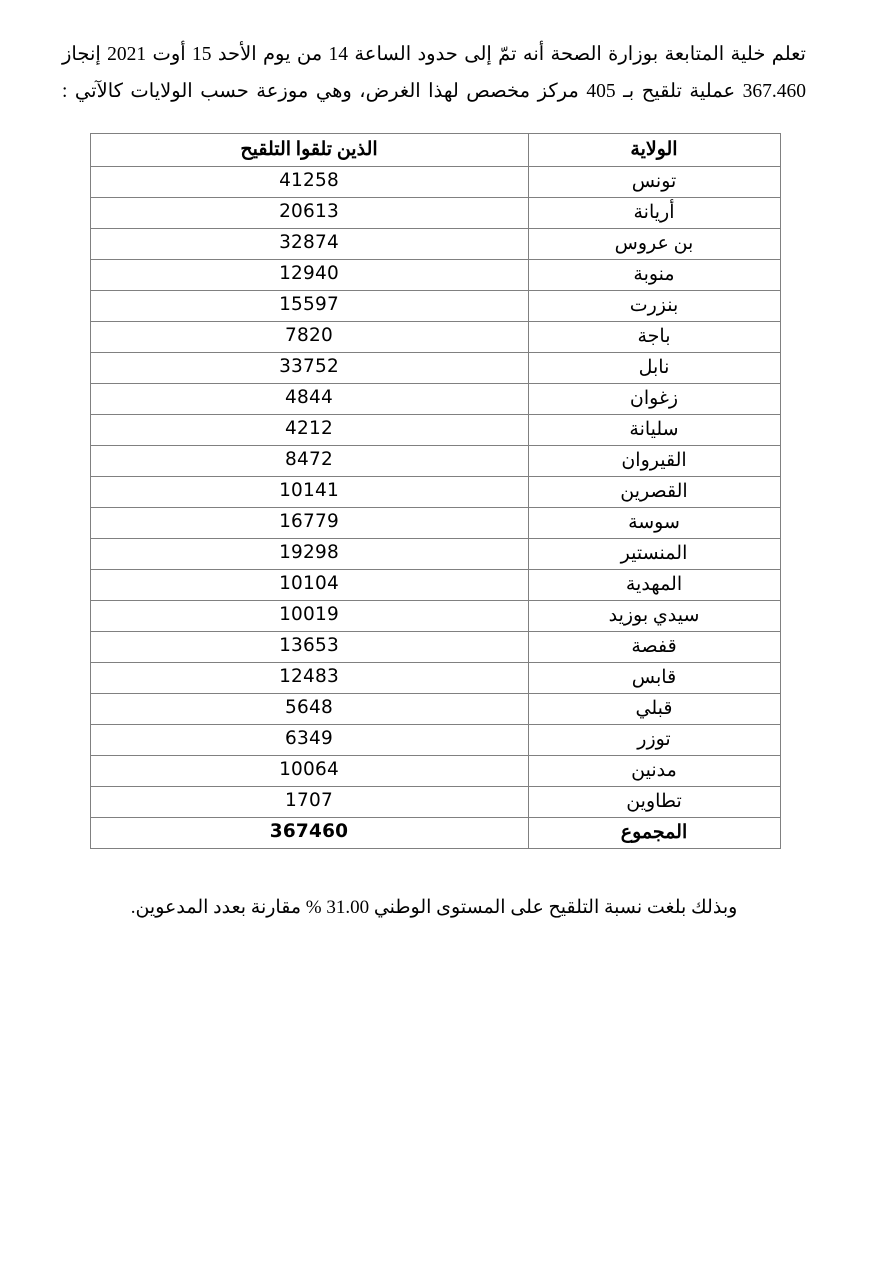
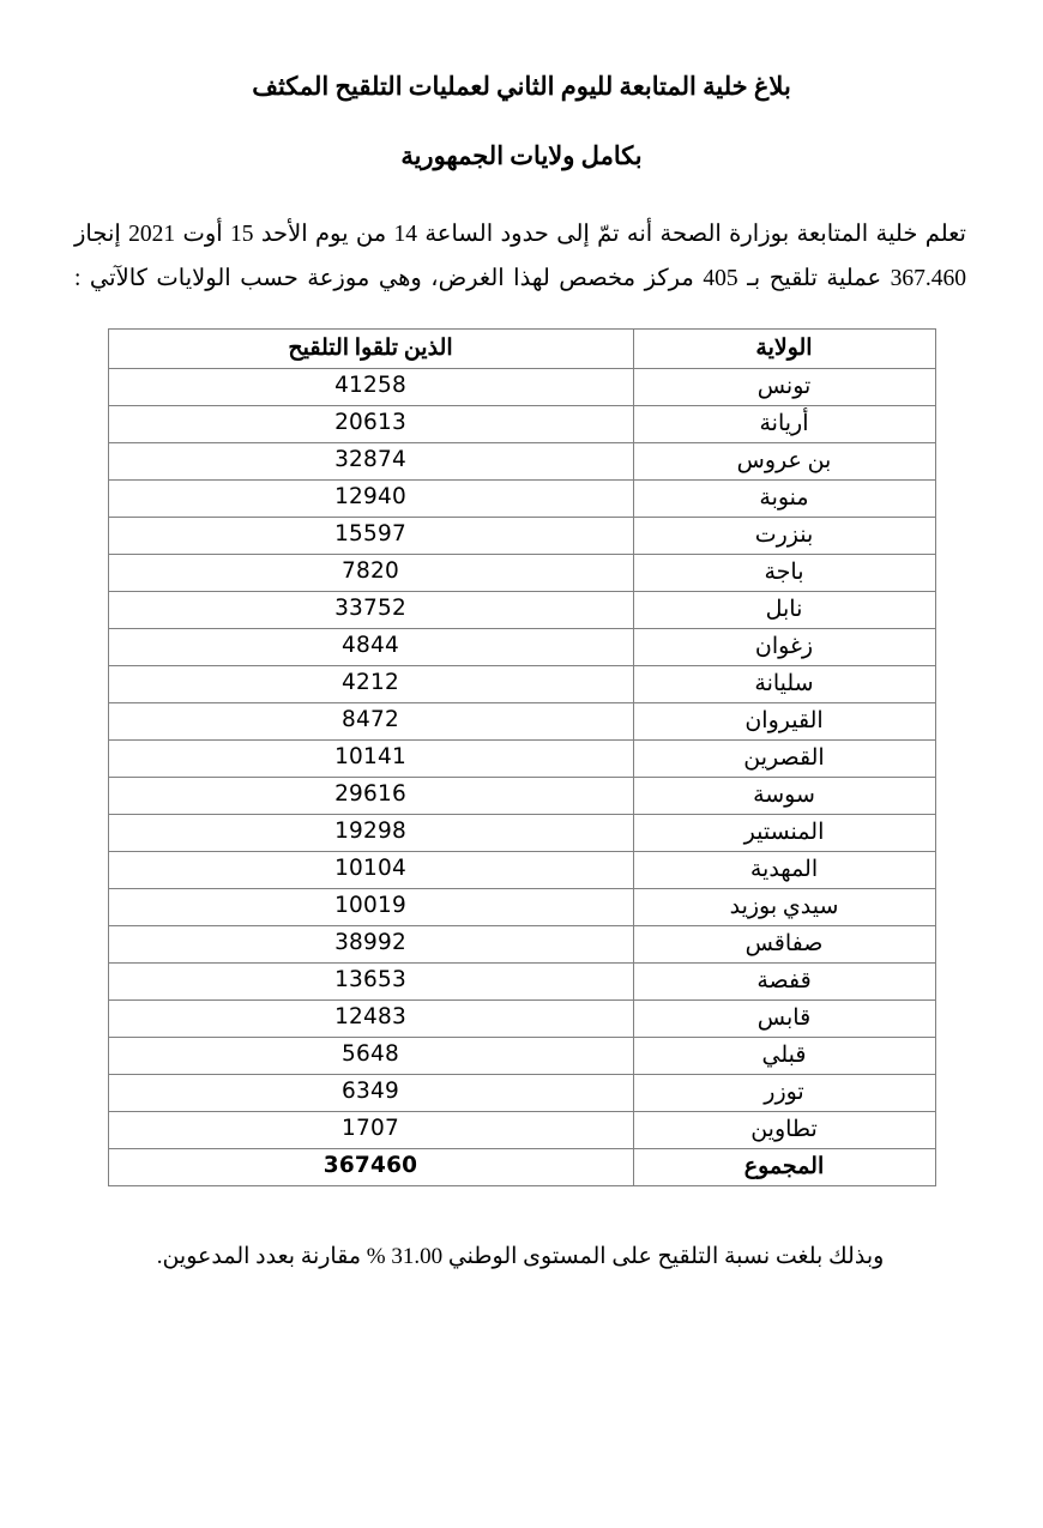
+ بلاغ خلية المتابعة لليوم الثاني لعمليات التلقيح المكثف
+ بكامل ولايات الجمهورية
  تعلم خلية المتابعة بوزارة الصحة أنه تمّ إلى حدود الساعة 14 من يوم الأحد 15 أوت 2021 إنجاز 367.460 عملية تلقيح بـ 405 مركز مخصص لهذا الغرض، وهي موزعة حسب الولايات كالآتي :
  الولاية	الذين تلقوا التلقيح
  تونس	41258
  أريانة	20613
  بن عروس	32874
  منوبة	12940
  بنزرت	15597
  باجة	7820
  نابل	33752
  زغوان	4844
  سليانة	4212
  القيروان	8472
  القصرين	10141
- سوسة	16779
+ سوسة	29616
  المنستير	19298
  المهدية	10104
  سيدي بوزيد	10019
+ صفاقس	38992
  قفصة	13653
  قابس	12483
  قبلي	5648
  توزر	6349
- مدنين	10064
  تطاوين	1707
  المجموع	367460
  وبذلك بلغت نسبة التلقيح على المستوى الوطني 31.00 % مقارنة بعدد المدعوين.
